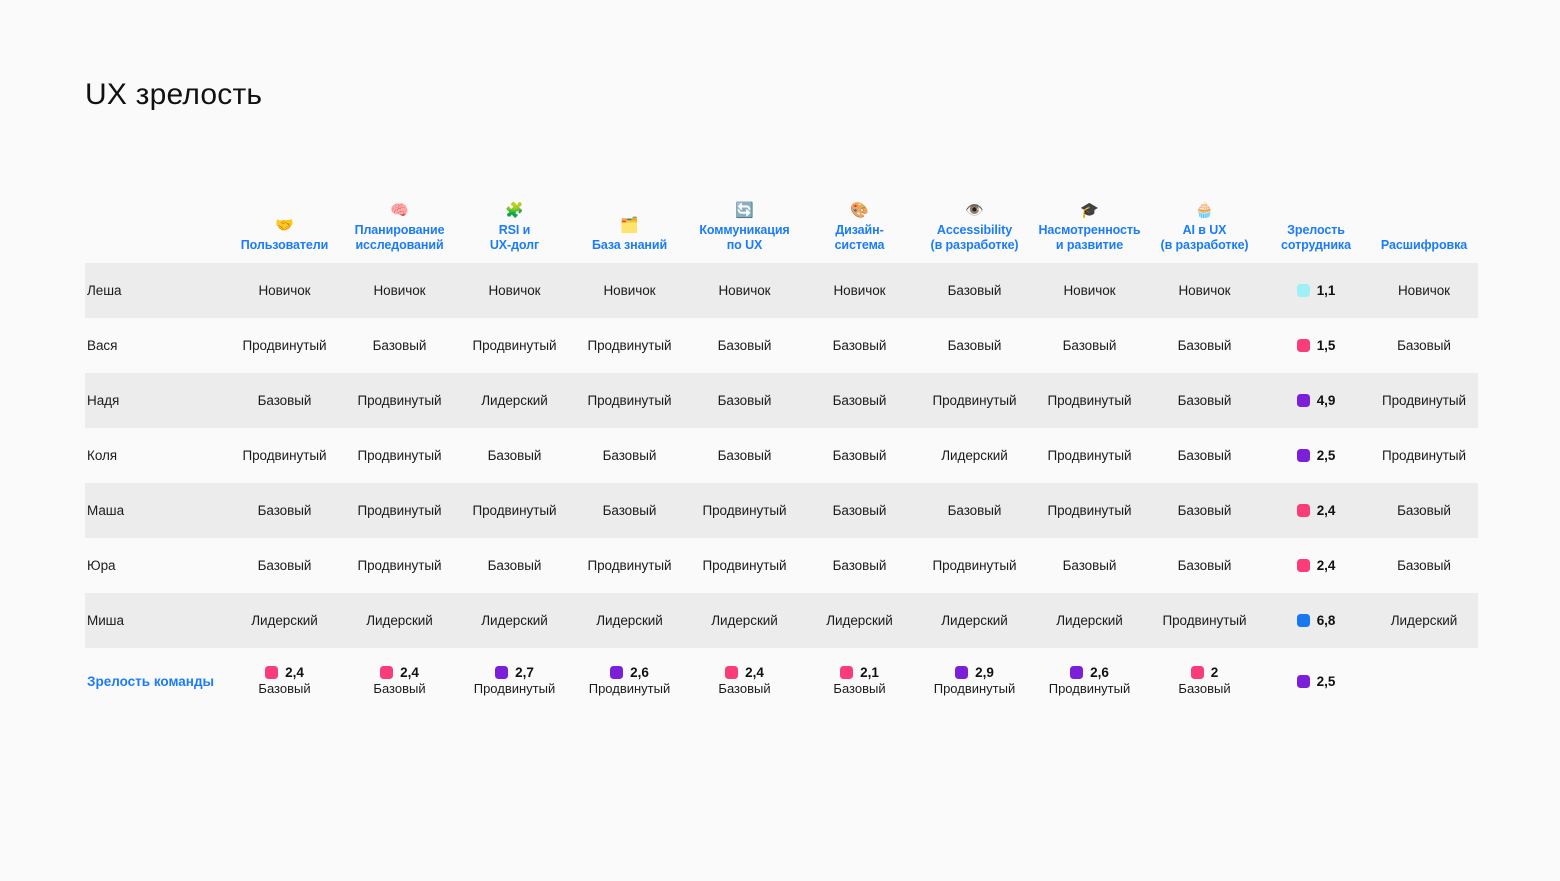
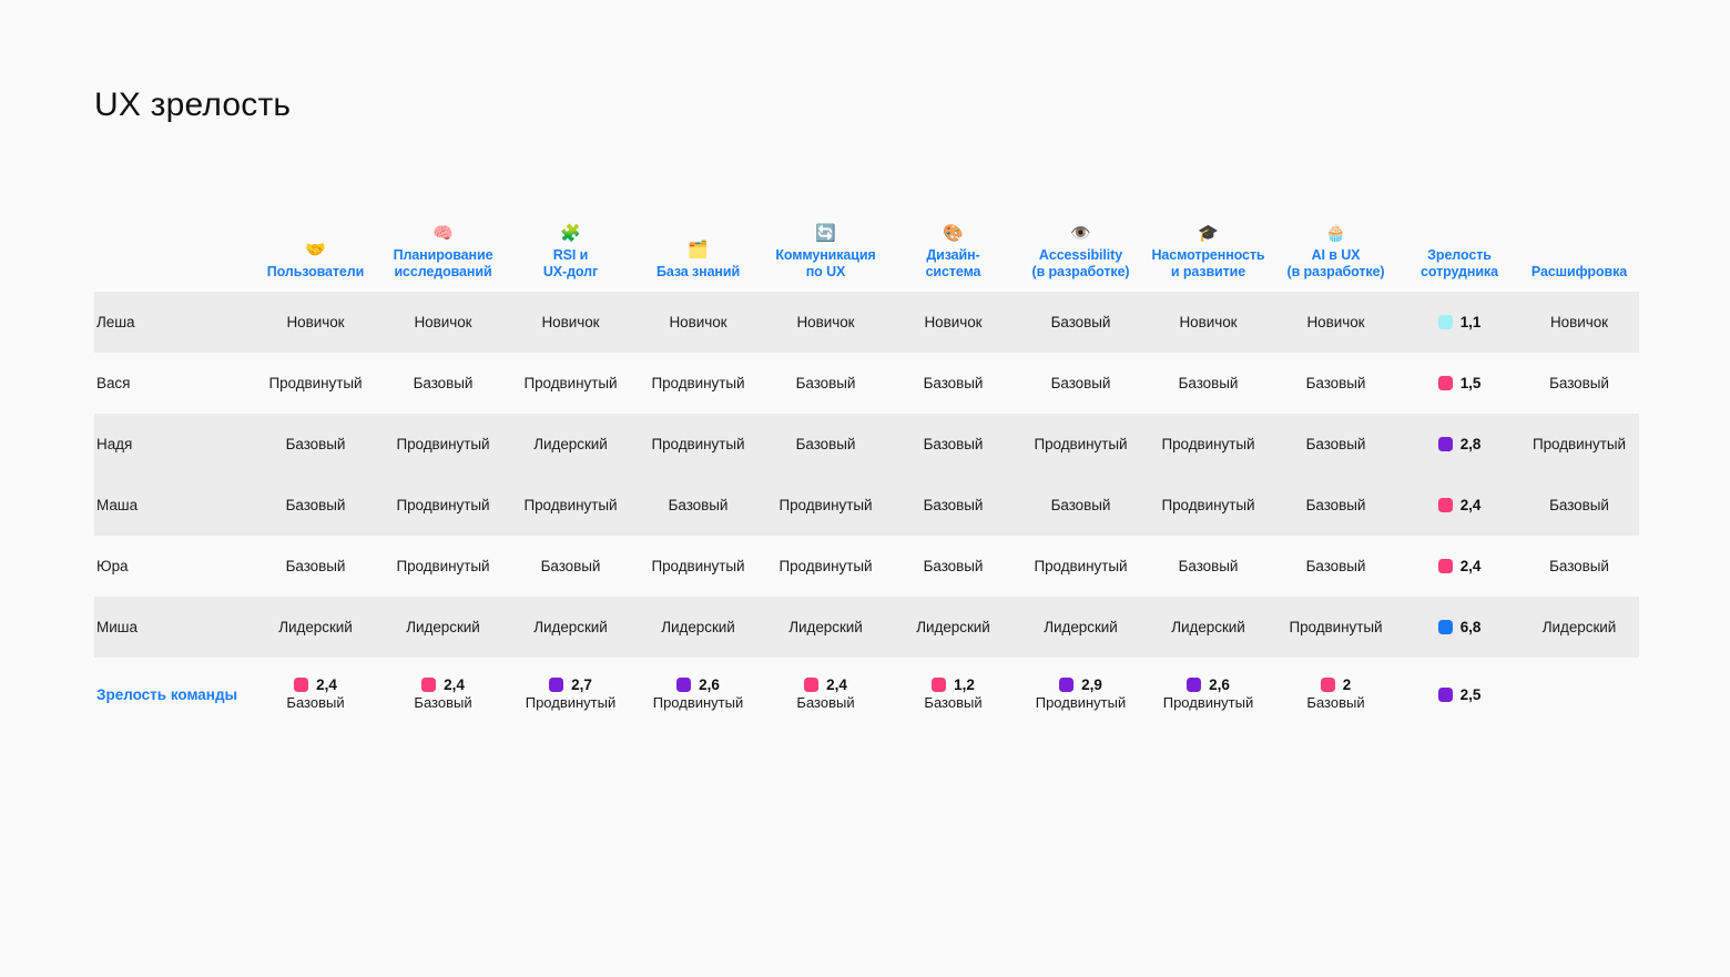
  UX зрелость
  	🤝Пользователи	🧠Планирование исследований	🧩RSI и UX-долг	🗂️База знаний	🔄Коммуникация по UX	🎨Дизайн- система	👁️Accessibility (в разработке)	🎓Насмотренность и развитие	🧁AI в UX (в разработке)	Зрелость сотрудника	Расшифровка
  Леша	Новичок	Новичок	Новичок	Новичок	Новичок	Новичок	Базовый	Новичок	Новичок	1,1	Новичок
  Вася	Продвинутый	Базовый	Продвинутый	Продвинутый	Базовый	Базовый	Базовый	Базовый	Базовый	1,5	Базовый
- Надя	Базовый	Продвинутый	Лидерский	Продвинутый	Базовый	Базовый	Продвинутый	Продвинутый	Базовый	4,9	Продвинутый
+ Надя	Базовый	Продвинутый	Лидерский	Продвинутый	Базовый	Базовый	Продвинутый	Продвинутый	Базовый	2,8	Продвинутый
- Коля	Продвинутый	Продвинутый	Базовый	Базовый	Базовый	Базовый	Лидерский	Продвинутый	Базовый	2,5	Продвинутый
  Маша	Базовый	Продвинутый	Продвинутый	Базовый	Продвинутый	Базовый	Базовый	Продвинутый	Базовый	2,4	Базовый
  Юра	Базовый	Продвинутый	Базовый	Продвинутый	Продвинутый	Базовый	Продвинутый	Базовый	Базовый	2,4	Базовый
  Миша	Лидерский	Лидерский	Лидерский	Лидерский	Лидерский	Лидерский	Лидерский	Лидерский	Продвинутый	6,8	Лидерский
- Зрелость команды	2,4Базовый	2,4Базовый	2,7Продвинутый	2,6Продвинутый	2,4Базовый	2,1Базовый	2,9Продвинутый	2,6Продвинутый	2Базовый	2,5
+ Зрелость команды	2,4Базовый	2,4Базовый	2,7Продвинутый	2,6Продвинутый	2,4Базовый	1,2Базовый	2,9Продвинутый	2,6Продвинутый	2Базовый	2,5
